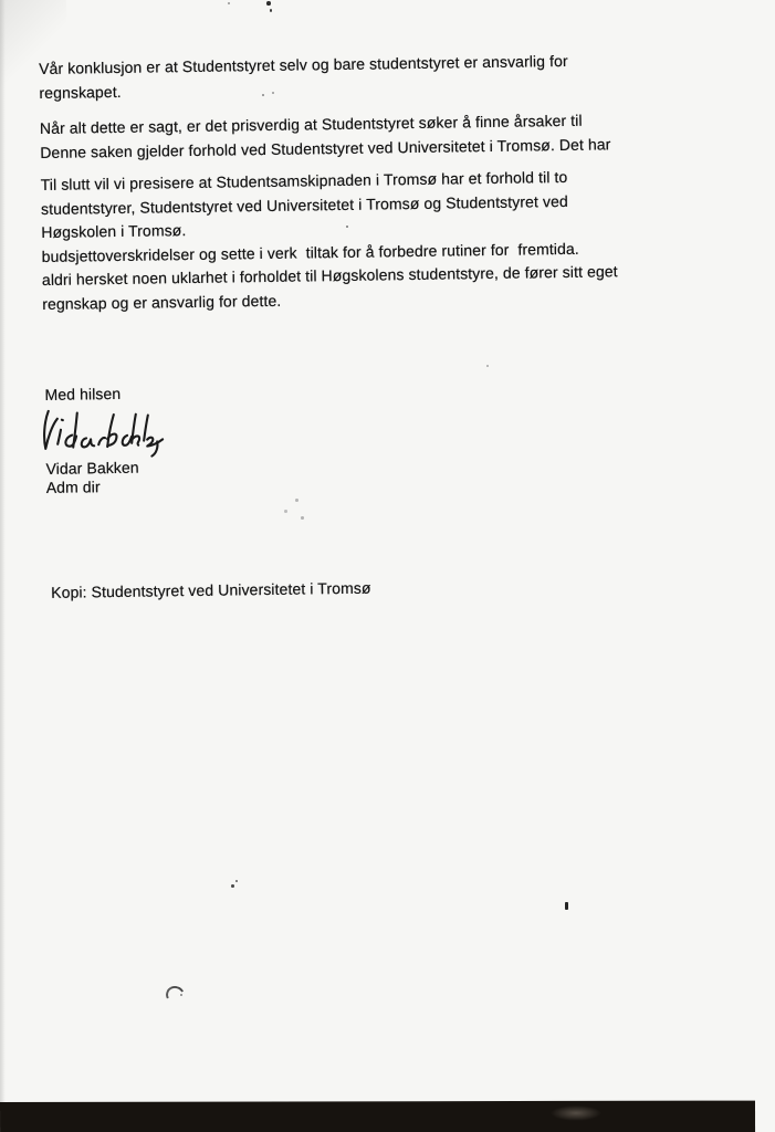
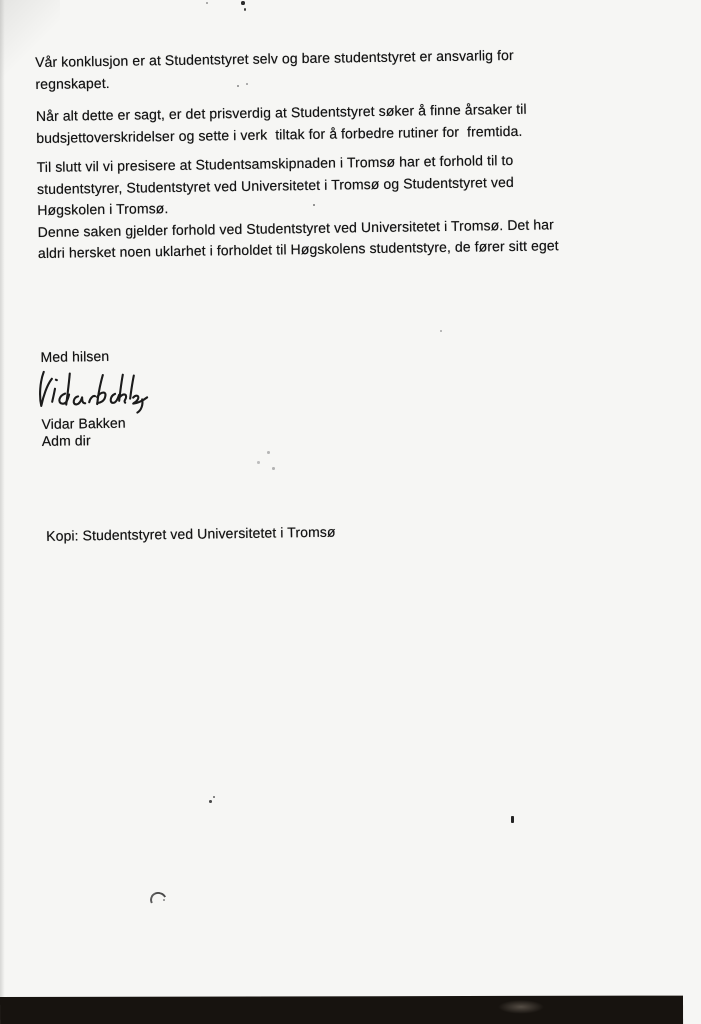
  konklusjon er at Studentstyret selv og bare studentstyret er ansvarlig for
  Når alt dette er sagt, er det prisverdig at Studentstyret søker å finne årsaker til
- Denne saken gjelder forhold ved Studentstyret ved Universitetet i Tromsø. Det har
+ budsjettoverskridelser og sette i verk tiltak for å forbedre rutiner for fremtida.
  Til slutt vil vi presisere at Studentsamskipnaden i Tromsø har et forhold til to
  studentstyrer, Studentstyret ved Universitetet i Tromsø og Studentstyret ved
  Høgskolen i Tromsø.
- budsjettoverskridelser og sette i verk tiltak for å forbedre rutiner for fremtida.
+ Denne saken gjelder forhold ved Studentstyret ved Universitetet i Tromsø. Det har
  aldri hersket noen uklarhet i forholdet til Høgskolens studentstyre, de fører sitt eget
- regnskap og er ansvarlig for dette.
  Med hilsen
  Vidar Bakken
  Adm dir
  Kopi: Studentstyret ved Universitetet i Tromsø
